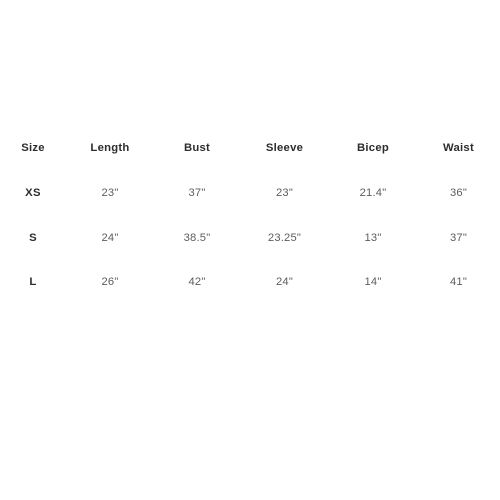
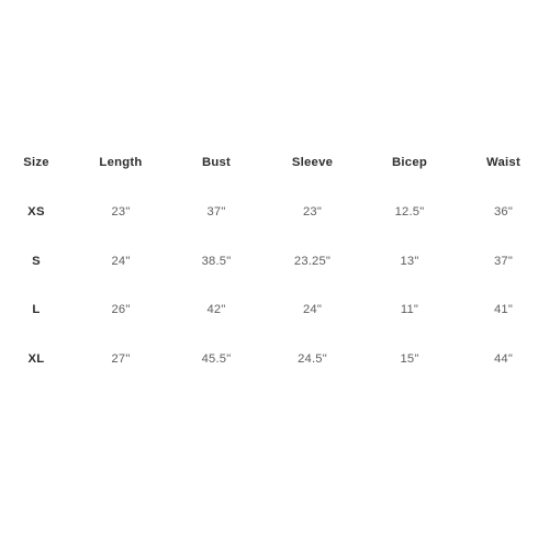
  Size	Length	Bust	Sleeve	Bicep	Waist
- XS	23"	37"	23"	21.4"	36"
+ XS	23"	37"	23"	12.5"	36"
  S	24"	38.5"	23.25"	13"	37"
- L	26"	42"	24"	14"	41"
+ L	26"	42"	24"	11"	41"
+ XL	27"	45.5"	24.5"	15"	44"
